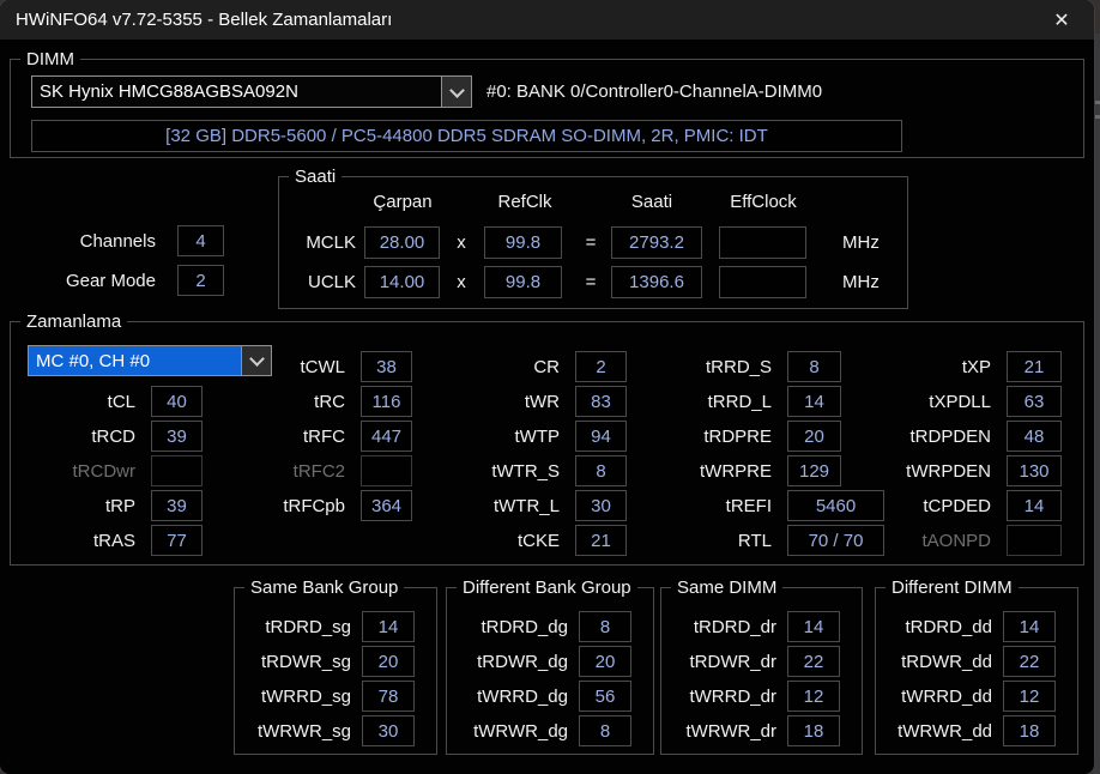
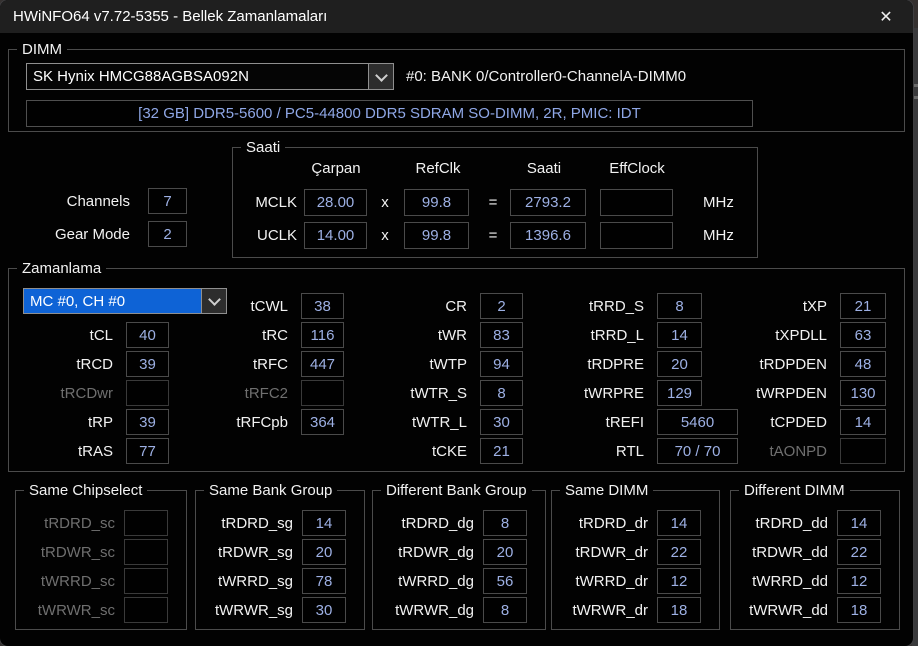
  HWiNFO64 v7.72-5355 - Bellek Zamanlamaları
  ✕
  DIMM
  SK Hynix HMCG88AGBSA092N
  #0: BANK 0/Controller0-ChannelA-DIMM0
  [32 GB] DDR5-5600 / PC5-44800 DDR5 SDRAM SO-DIMM, 2R, PMIC: IDT
  Channels
- 4
+ 7
  Gear Mode
  2
  Saati
  Çarpan
  RefClk
  Saati
  EffClock
  MCLK
  28.00
  x
  99.8
  =
  2793.2
  MHz
  UCLK
  14.00
  x
  99.8
  =
  1396.6
  MHz
  Zamanlama
  MC #0, CH #0
  tCL
  40
  tRCD
  39
  tRCDwr
  tRP
  39
  tRAS
  77
  tCWL
  38
  tRC
  116
  tRFC
  447
  tRFC2
  tRFCpb
  364
  CR
  2
  tWR
  83
  tWTP
  94
  tWTR_S
  8
  tWTR_L
  30
  tCKE
  21
  tRRD_S
  8
  tRRD_L
  14
  tRDPRE
  20
  tWRPRE
  129
  tREFI
  5460
  RTL
  70 / 70
  tXP
  21
  tXPDLL
  63
  tRDPDEN
  48
  tWRPDEN
  130
  tCPDED
  14
  tAONPD
+ Same Chipselect
+ tRDRD_sc
+ tRDWR_sc
+ tWRRD_sc
+ tWRWR_sc
  Same Bank Group
  tRDRD_sg
  14
  tRDWR_sg
  20
  tWRRD_sg
  78
  tWRWR_sg
  30
  Different Bank Group
  tRDRD_dg
  8
  tRDWR_dg
  20
  tWRRD_dg
  56
  tWRWR_dg
  8
  Same DIMM
  tRDRD_dr
  14
  tRDWR_dr
  22
  tWRRD_dr
  12
  tWRWR_dr
  18
  Different DIMM
  tRDRD_dd
  14
  tRDWR_dd
  22
  tWRRD_dd
  12
  tWRWR_dd
  18
